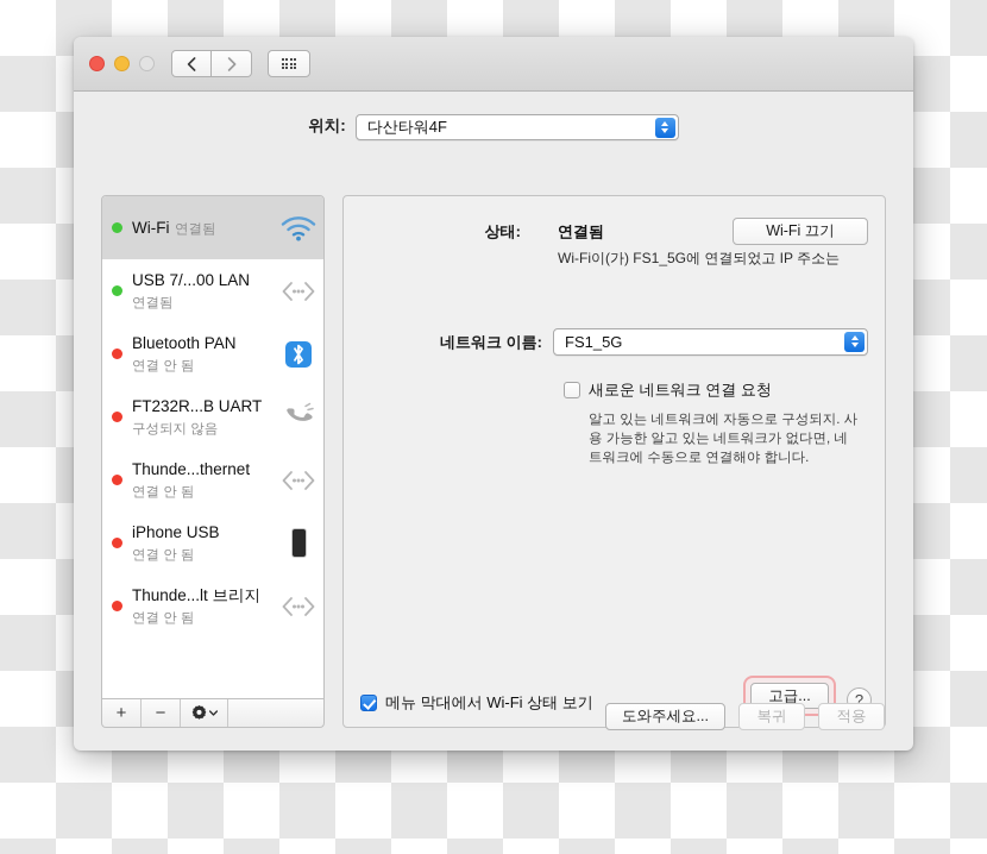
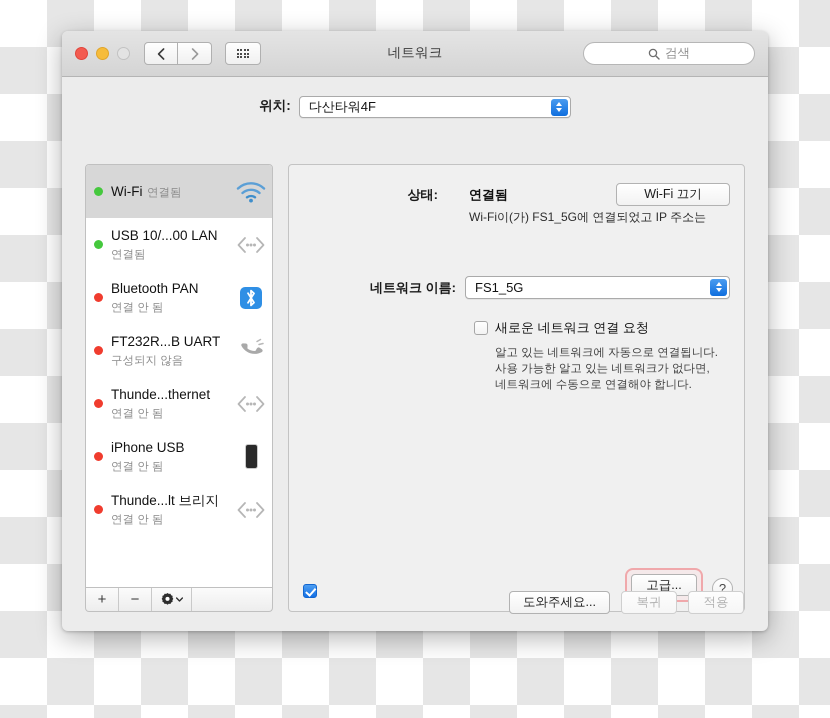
+ 네트워크
+ 검색
  위치:
  다산타워4F
  Wi-Fi 연결됨
- USB 7/...00 LAN 연결됨
+ USB 10/...00 LAN 연결됨
  Bluetooth PAN 연결 안 됨
  FT232R...B UART 구성되지 않음
  Thunde...thernet 연결 안 됨
  iPhone USB 연결 안 됨
  Thunde...lt 브리지 연결 안 됨
  +
  −
  상태:
  연결됨
  Wi-Fi 끄기
  Wi-Fi이(가) FS1_5G에 연결되었고 IP 주소는
  네트워크 이름:
  FS1_5G
  새로운 네트워크 연결 요청
- 알고 있는 네트워크에 자동으로 구성되지. 사용 가능한 알고 있는 네트워크가 없다면, 네트워크에 수동으로 연결해야 합니다.
+ 알고 있는 네트워크에 자동으로 연결됩니다. 사용 가능한 알고 있는 네트워크가 없다면, 네트워크에 수동으로 연결해야 합니다.
- 메뉴 막대에서 Wi-Fi 상태 보기
  고급...
  ?
  도와주세요...
  복귀
  적용
